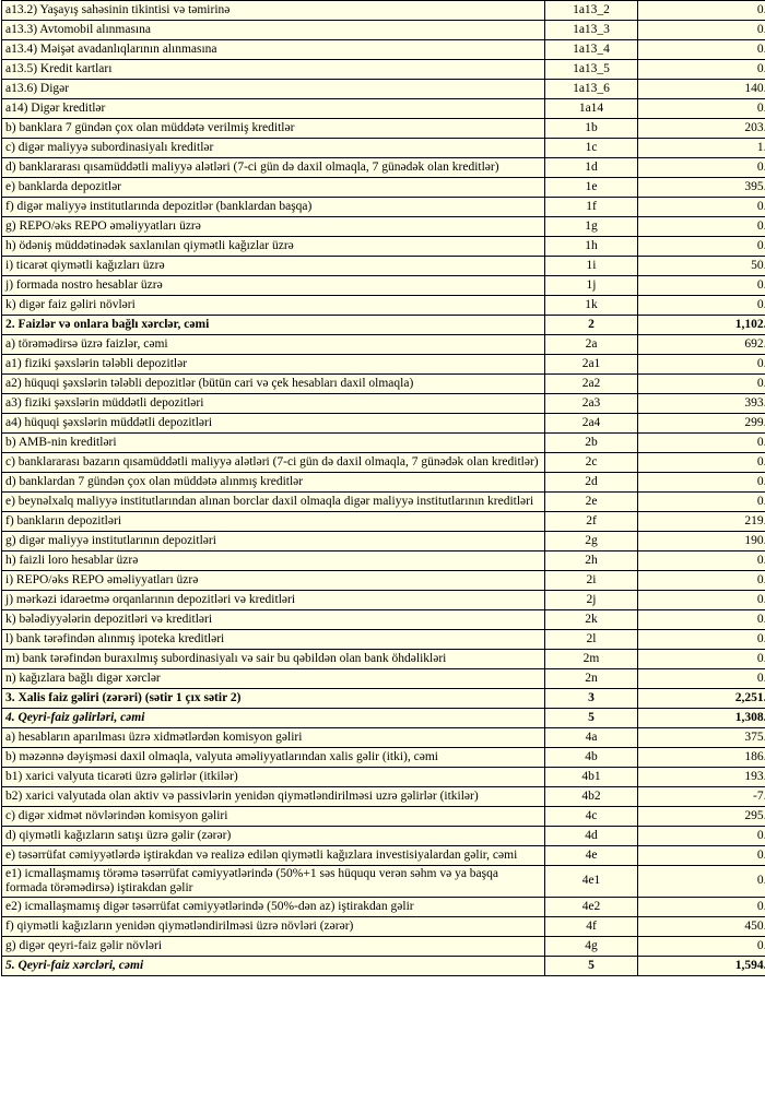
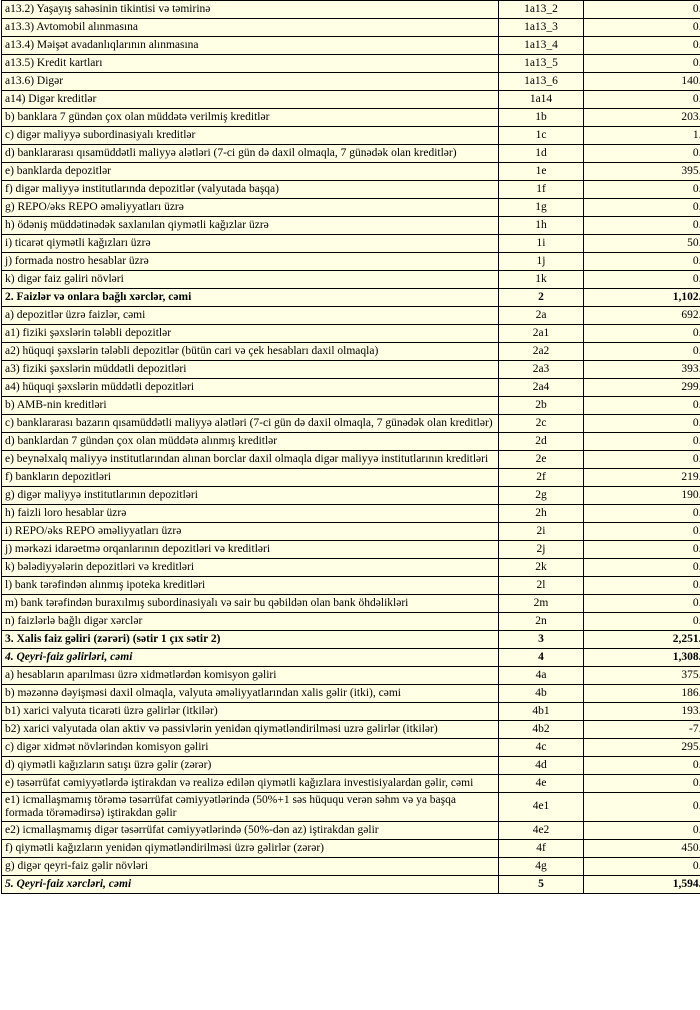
  a13.2) Yaşayış sahəsinin tikintisi və təmirinə	1a13_2	0
  a13.3) Avtomobil alınmasına	1a13_3	0
  a13.4) Məişət avadanlıqlarının alınmasına	1a13_4	0
  a13.5) Kredit kartları	1a13_5	0
  a13.6) Digər	1a13_6	140
  a14) Digər kreditlər	1a14	0
  b) banklara 7 gündən çox olan müddətə verilmiş kreditlər	1b	203
  c) digər maliyyə subordinasiyalı kreditlər	1c	1
  d) banklararası qısamüddətli maliyyə alətləri (7-ci gün də daxil olmaqla, 7 günədək olan kreditlər)	1d	0
  e) banklarda depozitlər	1e	395
- f) digər maliyyə institutlarında depozitlər (banklardan başqa)	1f	0
+ f) digər maliyyə institutlarında depozitlər (valyutada başqa)	1f	0
  g) REPO/əks REPO əməliyyatları üzrə	1g	0
  h) ödəniş müddətinədək saxlanılan qiymətli kağızlar üzrə	1h	0
  i) ticarət qiymətli kağızları üzrə	1i	50
  j) formada nostro hesablar üzrə	1j	0
  k) digər faiz gəliri növləri	1k	0
  2. Faizlər və onlara bağlı xərclər, cəmi	2	1,102
- a) törəmədirsə üzrə faizlər, cəmi	2a	692
+ a) depozitlər üzrə faizlər, cəmi	2a	692
  a1) fiziki şəxslərin tələbli depozitlər	2a1	0
  a2) hüquqi şəxslərin tələbli depozitlər (bütün cari və çek hesabları daxil olmaqla)	2a2	0
  a3) fiziki şəxslərin müddətli depozitləri	2a3	393
  a4) hüquqi şəxslərin müddətli depozitləri	2a4	299
  b) AMB-nin kreditləri	2b	0
  c) banklararası bazarın qısamüddətli maliyyə alətləri (7-ci gün də daxil olmaqla, 7 günədək olan kreditlər)	2c	0
  d) banklardan 7 gündən çox olan müddətə alınmış kreditlər	2d	0
  e) beynəlxalq maliyyə institutlarından alınan borclar daxil olmaqla digər maliyyə institutlarının kreditləri	2e	0
  f) bankların depozitləri	2f	219
  g) digər maliyyə institutlarının depozitləri	2g	190
  h) faizli loro hesablar üzrə	2h	0
  i) REPO/əks REPO əməliyyatları üzrə	2i	0
  j) mərkəzi idarəetmə orqanlarının depozitləri və kreditləri	2j	0
  k) bələdiyyələrin depozitləri və kreditləri	2k	0
  l) bank tərəfindən alınmış ipoteka kreditləri	2l	0
  m) bank tərəfindən buraxılmış subordinasiyalı və sair bu qəbildən olan bank öhdəlikləri	2m	0
- n) kağızlara bağlı digər xərclər	2n	0
+ n) faizlərlə bağlı digər xərclər	2n	0
  3. Xalis faiz gəliri (zərəri) (sətir 1 çıx sətir 2)	3	2,251
- 4. Qeyri-faiz gəlirləri, cəmi	5	1,308
+ 4. Qeyri-faiz gəlirləri, cəmi	4	1,308
  a) hesabların aparılması üzrə xidmətlərdən komisyon gəliri	4a	375
  b) məzənnə dəyişməsi daxil olmaqla, valyuta əməliyyatlarından xalis gəlir (itki), cəmi	4b	186
  b1) xarici valyuta ticarəti üzrə gəlirlər (itkilər)	4b1	193
  b2) xarici valyutada olan aktiv və passivlərin yenidən qiymətləndirilməsi uzrə gəlirlər (itkilər)	4b2	-7
  c) digər xidmət növlərindən komisyon gəliri	4c	295
  d) qiymətli kağızların satışı üzrə gəlir (zərər)	4d	0
  e) təsərrüfat cəmiyyətlərdə iştirakdan və realizə edilən qiymətli kağızlara investisiyalardan gəlir, cəmi	4e	0
  e1) icmallaşmamış törəmə təsərrüfat cəmiyyətlərində (50%+1 səs hüququ verən səhm və ya başqa formada törəmədirsə) iştirakdan gəlir	4e1	0
  e2) icmallaşmamış digər təsərrüfat cəmiyyətlərində (50%-dən az) iştirakdan gəlir	4e2	0
- f) qiymətli kağızların yenidən qiymətləndirilməsi üzrə növləri (zərər)	4f	450
+ f) qiymətli kağızların yenidən qiymətləndirilməsi üzrə gəlirlər (zərər)	4f	450
  g) digər qeyri-faiz gəlir növləri	4g	0
  5. Qeyri-faiz xərcləri, cəmi	5	1,594
